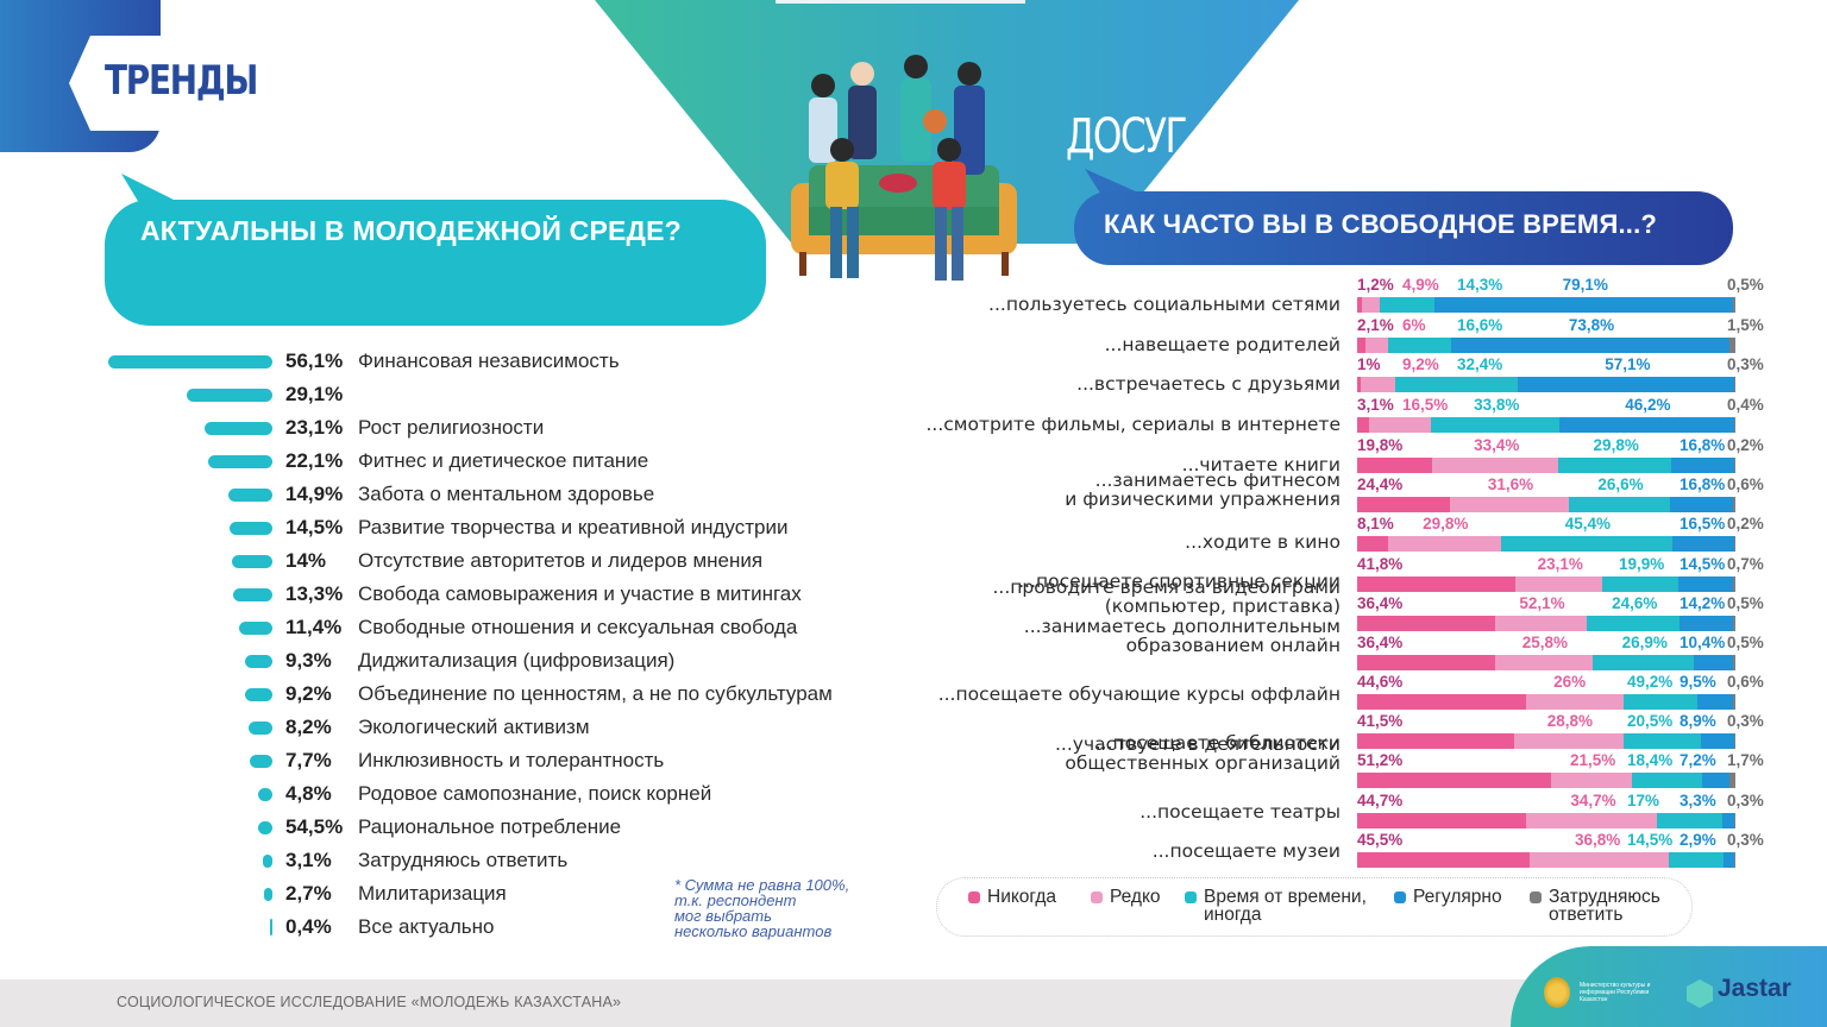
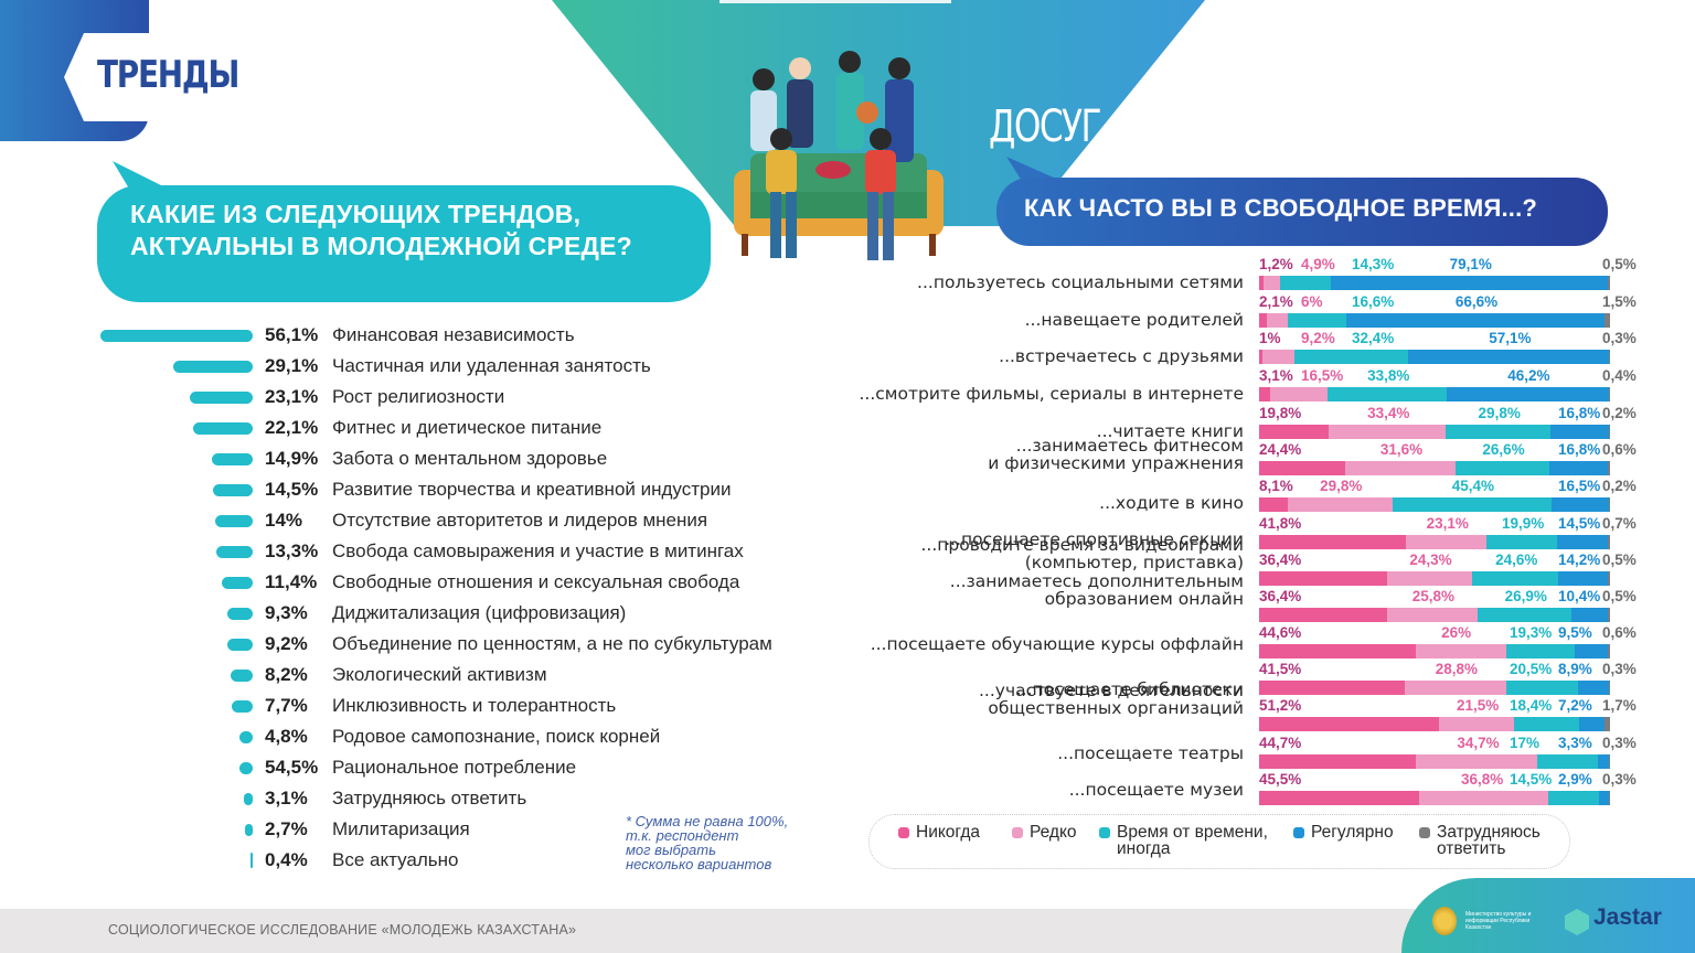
  ТРЕНДЫ
  ДОСУГ
+ КАКИЕ ИЗ СЛЕДУЮЩИХ ТРЕНДОВ,
  АКТУАЛЬНЫ В МОЛОДЕЖНОЙ СРЕДЕ?
  КАК ЧАСТО ВЫ В СВОБОДНОЕ ВРЕМЯ...?
  56,1%
  Финансовая независимость
  29,1%
+ Частичная или удаленная занятость
  23,1%
  Рост религиозности
  22,1%
  Фитнес и диетическое питание
  14,9%
  Забота о ментальном здоровье
  14,5%
  Развитие творчества и креативной индустрии
  14%
  Отсутствие авторитетов и лидеров мнения
  13,3%
  Свобода самовыражения и участие в митингах
  11,4%
  Свободные отношения и сексуальная свобода
  9,3%
  Диджитализация (цифровизация)
  9,2%
  Объединение по ценностям, а не по субкультурам
  8,2%
  Экологический активизм
  7,7%
  Инклюзивность и толерантность
  4,8%
  Родовое самопознание, поиск корней
  54,5%
  Рациональное потребление
  3,1%
  Затрудняюсь ответить
  2,7%
  Милитаризация
  0,4%
  Все актуально
  * Сумма не равна 100%,
  т.к. респондент
  мог выбрать
  несколько вариантов
  ...пользуетесь социальными сетями
  1,2%
  4,9%
  14,3%
  79,1%
  0,5%
  ...навещаете родителей
  2,1%
  6%
  16,6%
- 73,8%
+ 66,6%
  1,5%
  ...встречаетесь с друзьями
  1%
  9,2%
  32,4%
  57,1%
  0,3%
  ...смотрите фильмы, сериалы в интернете
  3,1%
  16,5%
  33,8%
  46,2%
  0,4%
  ...читаете книги
  19,8%
  33,4%
  29,8%
  16,8%
  0,2%
  ...занимаетесь фитнесом
  и физическими упражнения
  24,4%
  31,6%
  26,6%
  16,8%
  0,6%
  ...ходите в кино
  8,1%
  29,8%
  45,4%
  16,5%
  0,2%
  ...посещаете спортивные секции
  41,8%
  23,1%
  19,9%
  14,5%
  0,7%
  ...проводите время за видеоиграми
  (компьютер, приставка)
  36,4%
- 52,1%
+ 24,3%
  24,6%
  14,2%
  0,5%
  ...занимаетесь дополнительным
  образованием онлайн
  36,4%
  25,8%
  26,9%
  10,4%
  0,5%
  ...посещаете обучающие курсы оффлайн
  44,6%
  26%
- 49,2%
+ 19,3%
  9,5%
  0,6%
  ...посещаете библиотеки
  41,5%
  28,8%
  20,5%
  8,9%
  0,3%
  ...участвуете в деятельности
  общественных организаций
  51,2%
  21,5%
  18,4%
  7,2%
  1,7%
  ...посещаете театры
  44,7%
  34,7%
  17%
  3,3%
  0,3%
  ...посещаете музеи
  45,5%
  36,8%
  14,5%
  2,9%
  0,3%
  Никогда
  Редко
  Время от времени, иногда
  Регулярно
  Затрудняюсь ответить
  СОЦИОЛОГИЧЕСКОЕ ИССЛЕДОВАНИЕ «МОЛОДЕЖЬ КАЗАХСТАНА»
  Jastar
